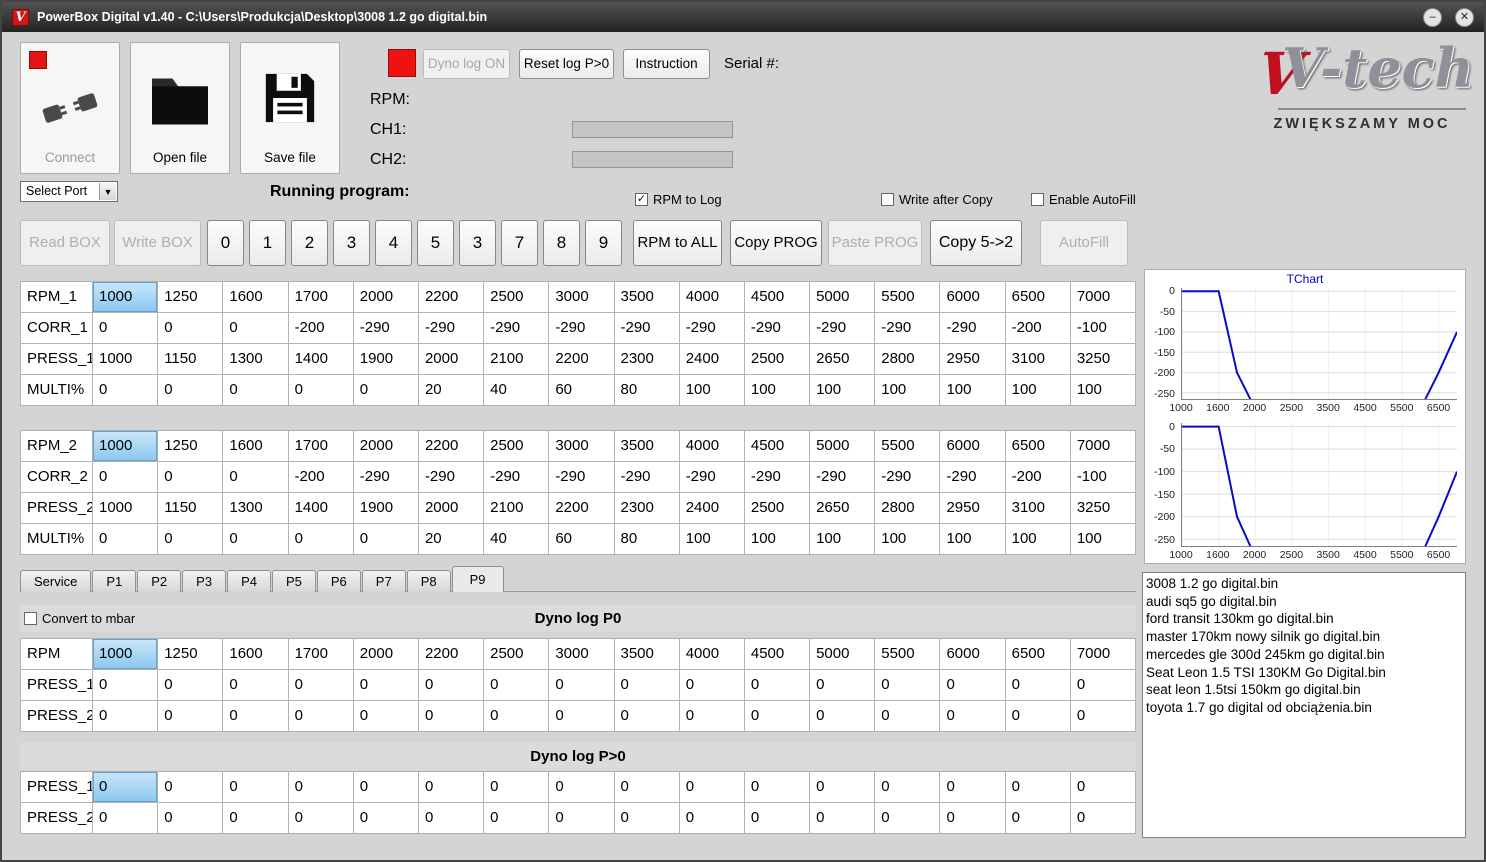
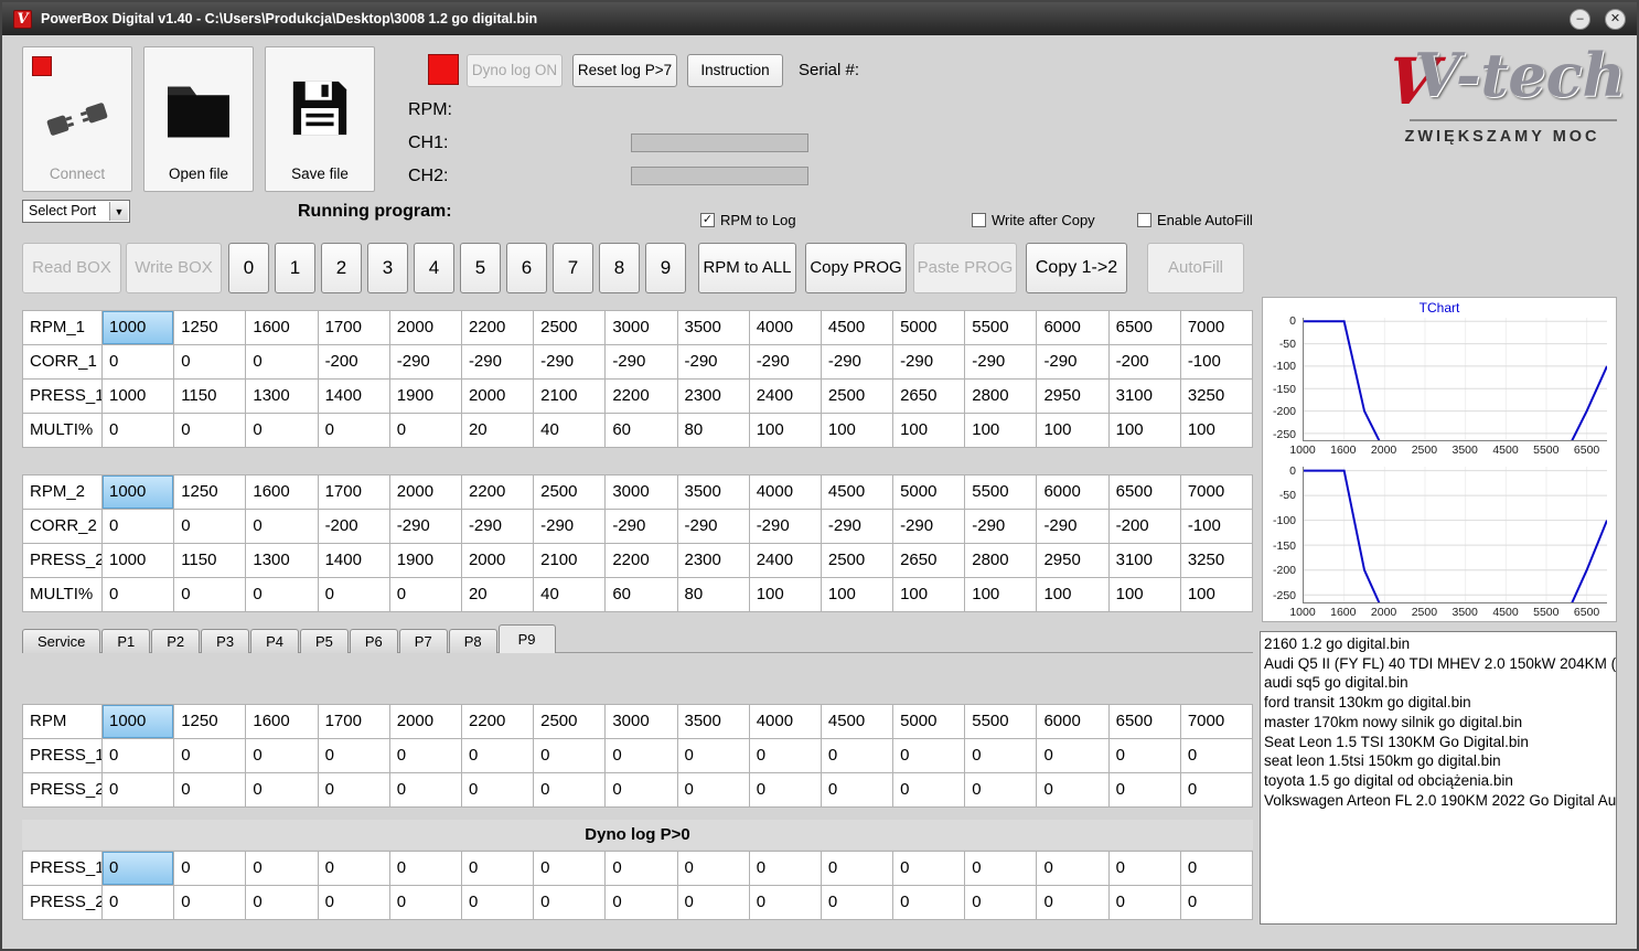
  V
  PowerBox Digital v1.40 - C:\Users\Produkcja\Desktop\3008 1.2 go digital.bin
  –
  ✕
  Connect
  Open file
  Save file
  Dyno log ON
- Reset log P>0
+ Reset log P>7
  Instruction
  Serial #:
  RPM:
  CH1:
  CH2:
  Running program:
  Select Port
  ▼
  ✓
  RPM to Log
  Write after Copy
  Enable AutoFill
  V-tech
  ZWIĘKSZAMY MOC
  Read BOX
  Write BOX
- 0 1 2 3 4 5 3 7 8 9
+ 0 1 2 3 4 5 6 7 8 9
  RPM to ALL
  Copy PROG
  Paste PROG
- Copy 5->2
+ Copy 1->2
  AutoFill
  RPM_1
  1000
  1250
  1600
  1700
  2000
  2200
  2500
  3000
  3500
  4000
  4500
  5000
  5500
  6000
  6500
  7000
  CORR_1
  0
  0
  0
  -200
  -290
  -290
  -290
  -290
  -290
  -290
  -290
  -290
  -290
  -290
  -200
  -100
  PRESS_1
  1000
  1150
  1300
  1400
  1900
  2000
  2100
  2200
  2300
  2400
  2500
  2650
  2800
  2950
  3100
  3250
  MULTI%
  0
  0
  0
  0
  0
  20
  40
  60
  80
  100
  100
  100
  100
  100
  100
  100
  RPM_2
  1000
  1250
  1600
  1700
  2000
  2200
  2500
  3000
  3500
  4000
  4500
  5000
  5500
  6000
  6500
  7000
  CORR_2
  0
  0
  0
  -200
  -290
  -290
  -290
  -290
  -290
  -290
  -290
  -290
  -290
  -290
  -200
  -100
  PRESS_2
  1000
  1150
  1300
  1400
  1900
  2000
  2100
  2200
  2300
  2400
  2500
  2650
  2800
  2950
  3100
  3250
  MULTI%
  0
  0
  0
  0
  0
  20
  40
  60
  80
  100
  100
  100
  100
  100
  100
  100
  Service
  P1
  P2
  P3
  P4
  P5
  P6
  P7
  P8
  P9
- Convert to mbar
- Dyno log P0
  RPM
  1000
  1250
  1600
  1700
  2000
  2200
  2500
  3000
  3500
  4000
  4500
  5000
  5500
  6000
  6500
  7000
  PRESS_1
  0
  0
  0
  0
  0
  0
  0
  0
  0
  0
  0
  0
  0
  0
  0
  0
  PRESS_2
  0
  0
  0
  0
  0
  0
  0
  0
  0
  0
  0
  0
  0
  0
  0
  0
  Dyno log P>0
  PRESS_1
  0
  0
  0
  0
  0
  0
  0
  0
  0
  0
  0
  0
  0
  0
  0
  0
  PRESS_2
  0
  0
  0
  0
  0
  0
  0
  0
  0
  0
  0
  0
  0
  0
  0
  0
  TChart
  0
  -50
  -100
  -150
  -200
  -250
  1000
  1600
  2000
  2500
  3500
  4500
  5500
  6500
  0
  -50
  -100
  -150
  -200
  -250
  1000
  1600
  2000
  2500
  3500
  4500
  5500
  6500
- 3008 1.2 go digital.bin
+ 2160 1.2 go digital.bin
+ Audi Q5 II (FY FL) 40 TDI MHEV 2.0 150kW 204KM (
  audi sq5 go digital.bin
  ford transit 130km go digital.bin
  master 170km nowy silnik go digital.bin
- mercedes gle 300d 245km go digital.bin
  Seat Leon 1.5 TSI 130KM Go Digital.bin
  seat leon 1.5tsi 150km go digital.bin
- toyota 1.7 go digital od obciążenia.bin
+ toyota 1.5 go digital od obciążenia.bin
+ Volkswagen Arteon FL 2.0 190KM 2022 Go Digital Au
